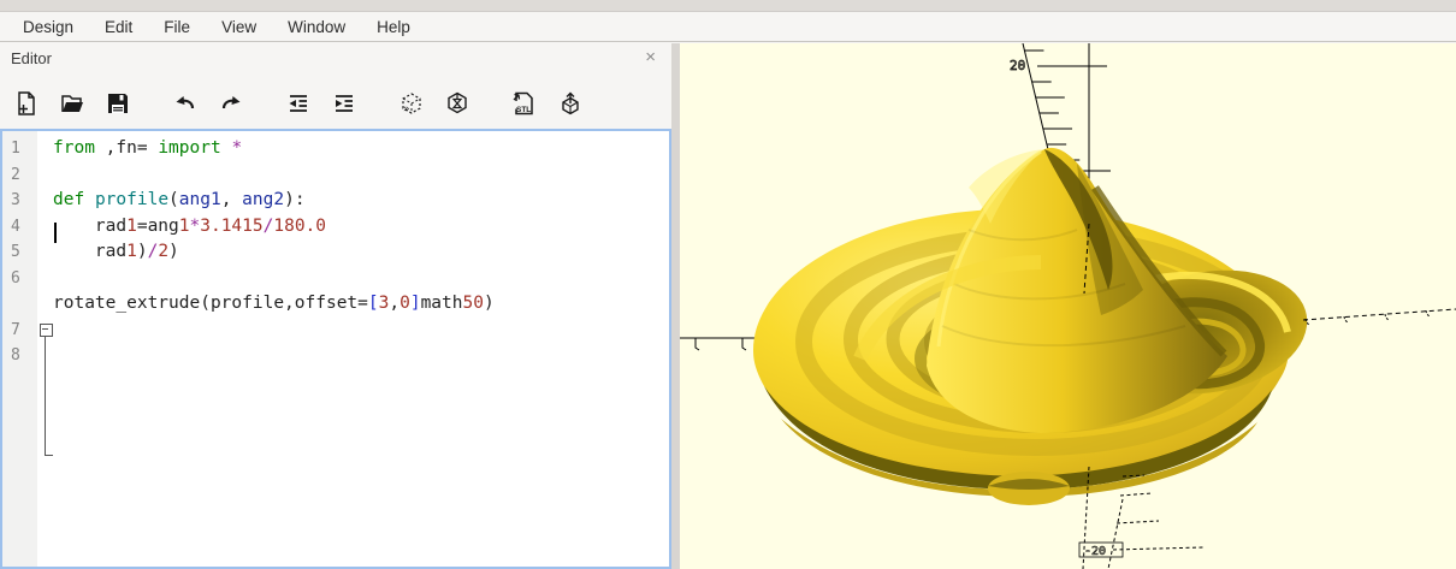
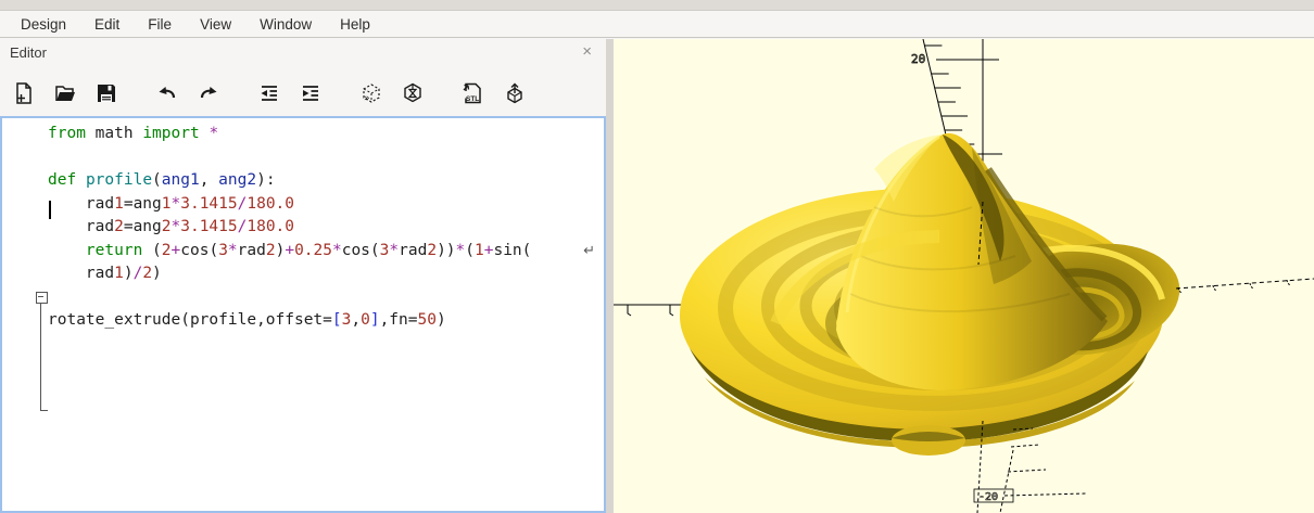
  Design
  Edit
  File
  View
  Window
  Help
  Editor
  ×
  »
- 1
- 2
- 3
- 4
- 5
- 6
- 7
- 8
- from ,fn= import *
+ from math import *
  def profile(ang1, ang2):
  rad1=ang1*3.1415/180.0
+ rad2=ang2*3.1415/180.0
+ return (2+cos(3*rad2)+0.25*cos(3*rad2))*(1+sin(
+ ↵
  rad1)/2)
- rotate_extrude(profile,offset=[3,0]math50)
+ rotate_extrude(profile,offset=[3,0],fn=50)
  20
  -20
